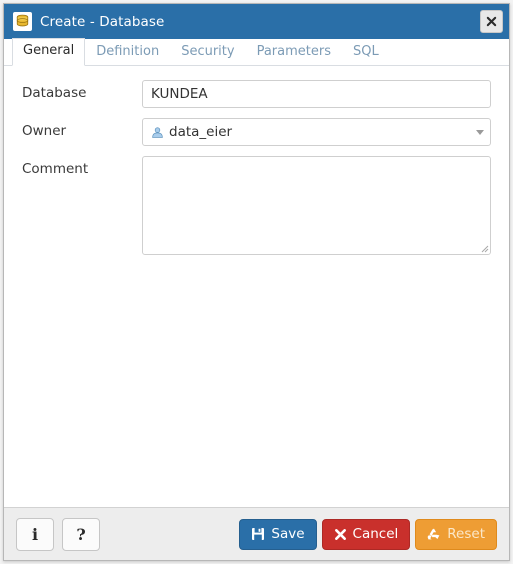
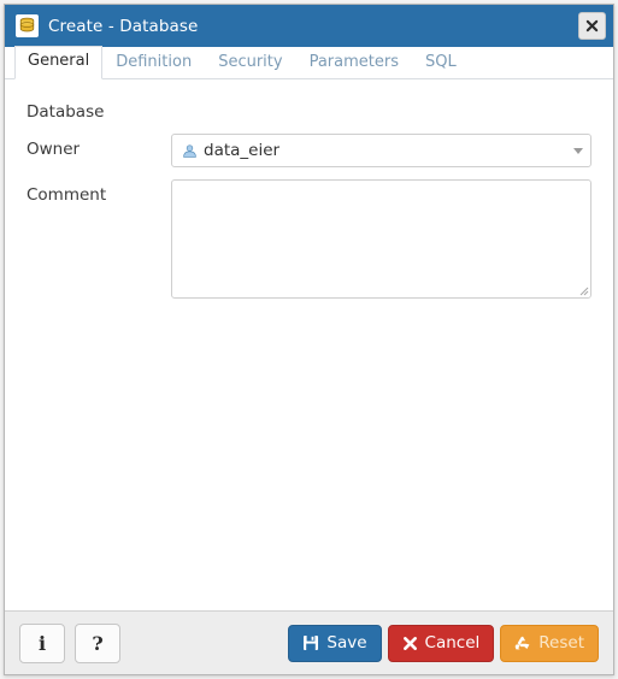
  Create - Database
  General
  Definition
  Security
  Parameters
  SQL
  Database
- KUNDEA
  Owner
  data_eier
  Comment
  i
  ?
  Save
  Cancel
  Reset
